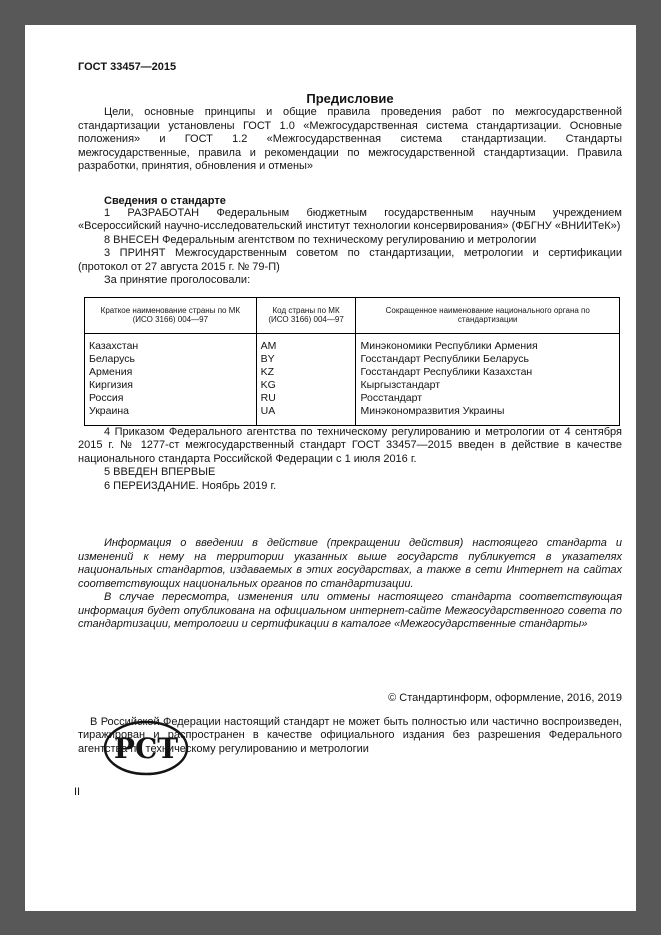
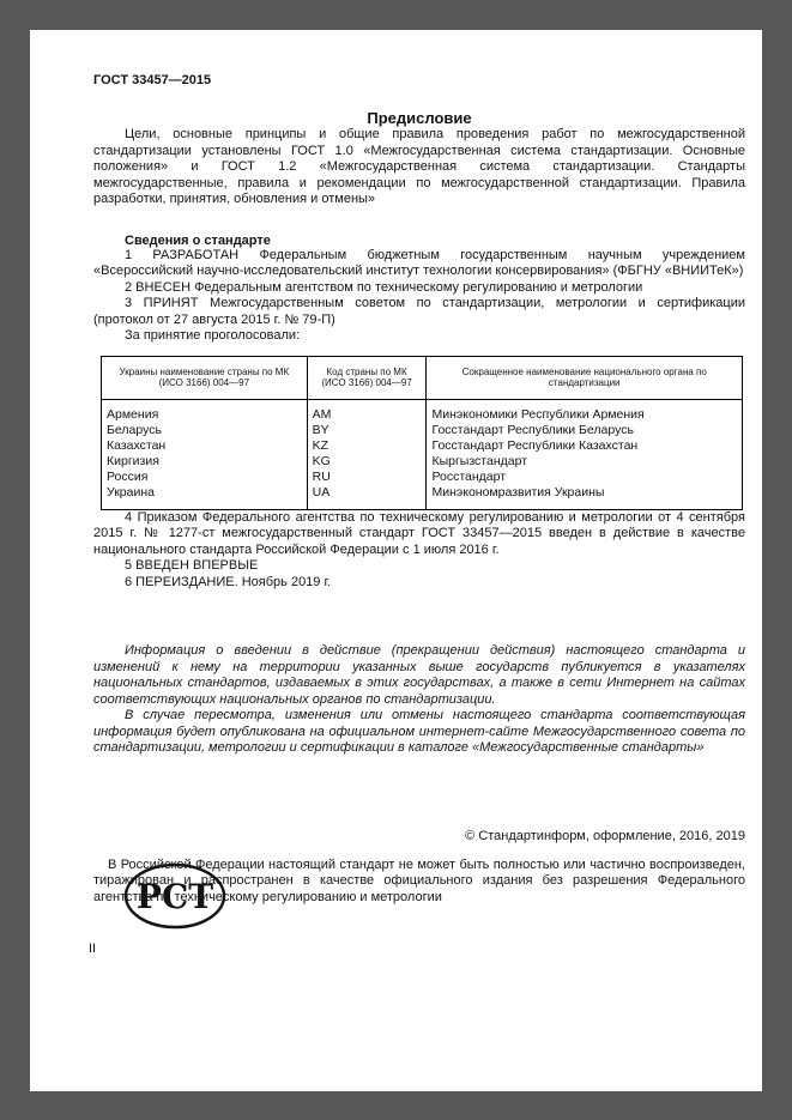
  ГОСТ 33457—2015
  Предисловие
  Цели, основные принципы и общие правила проведения работ по межгосударственной стандартизации установлены ГОСТ 1.0 «Межгосударственная система стандартизации. Основные положения» и ГОСТ 1.2 «Межгосударственная система стандартизации. Стандарты межгосударственные, правила и рекомендации по межгосударственной стандартизации. Правила разработки, принятия, обновления и отмены»
  Сведения о стандарте
  1 РАЗРАБОТАН Федеральным бюджетным государственным научным учреждением «Всероссийский научно-исследовательский институт технологии консервирования» (ФБГНУ «ВНИИТеК»)
- 8 ВНЕСЕН Федеральным агентством по техническому регулированию и метрологии
+ 2 ВНЕСЕН Федеральным агентством по техническому регулированию и метрологии
  3 ПРИНЯТ Межгосударственным советом по стандартизации, метрологии и сертификации (протокол от 27 августа 2015 г. № 79-П)
  За принятие проголосовали:
- Краткое наименование страны по МК (ИСО 3166) 004—97	Код страны по МК (ИСО 3166) 004—97	Сокращенное наименование национального органа по стандартизации
+ Украины наименование страны по МК (ИСО 3166) 004—97	Код страны по МК (ИСО 3166) 004—97	Сокращенное наименование национального органа по стандартизации
- Казахстан	AM	Минэкономики Республики Армения
+ Армения	AM	Минэкономики Республики Армения
  Беларусь	BY	Госстандарт Республики Беларусь
- Армения	KZ	Госстандарт Республики Казахстан
+ Казахстан	KZ	Госстандарт Республики Казахстан
  Киргизия	KG	Кыргызстандарт
  Россия	RU	Росстандарт
  Украина	UA	Минэкономразвития Украины
  4 Приказом Федерального агентства по техническому регулированию и метрологии от 4 сентября 2015 г. № 1277-ст межгосударственный стандарт ГОСТ 33457—2015 введен в действие в качестве национального стандарта Российской Федерации с 1 июля 2016 г.
  5 ВВЕДЕН ВПЕРВЫЕ
  6 ПЕРЕИЗДАНИЕ. Ноябрь 2019 г.
  Информация о введении в действие (прекращении действия) настоящего стандарта и изменений к нему на территории указанных выше государств публикуется в указателях национальных стандартов, издаваемых в этих государствах, а также в сети Интернет на сайтах соответствующих национальных органов по стандартизации.
  В случае пересмотра, изменения или отмены настоящего стандарта соответствующая информация будет опубликована на официальном интернет-сайте Межгосударственного совета по стандартизации, метрологии и сертификации в каталоге «Межгосударственные стандарты»
  © Стандартинформ, оформление, 2016, 2019
  РСТ
  В Росси Федерации настоящий стандарт не может быть полностью или частично воспроизведен, тиражирован и рапространен в качестве официального издания без разрешения Федерального агентства по техническому регулированию и метрологии
  II
